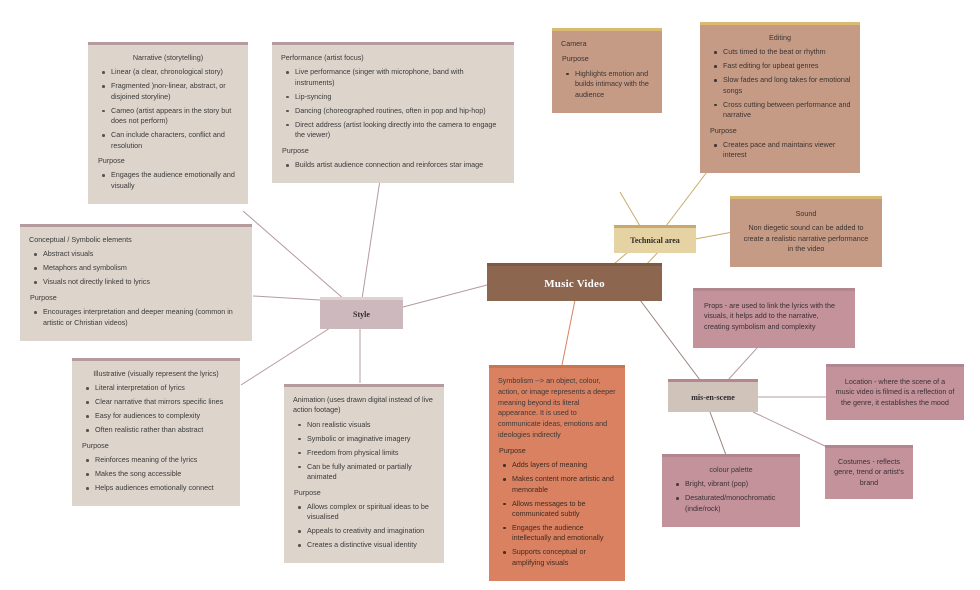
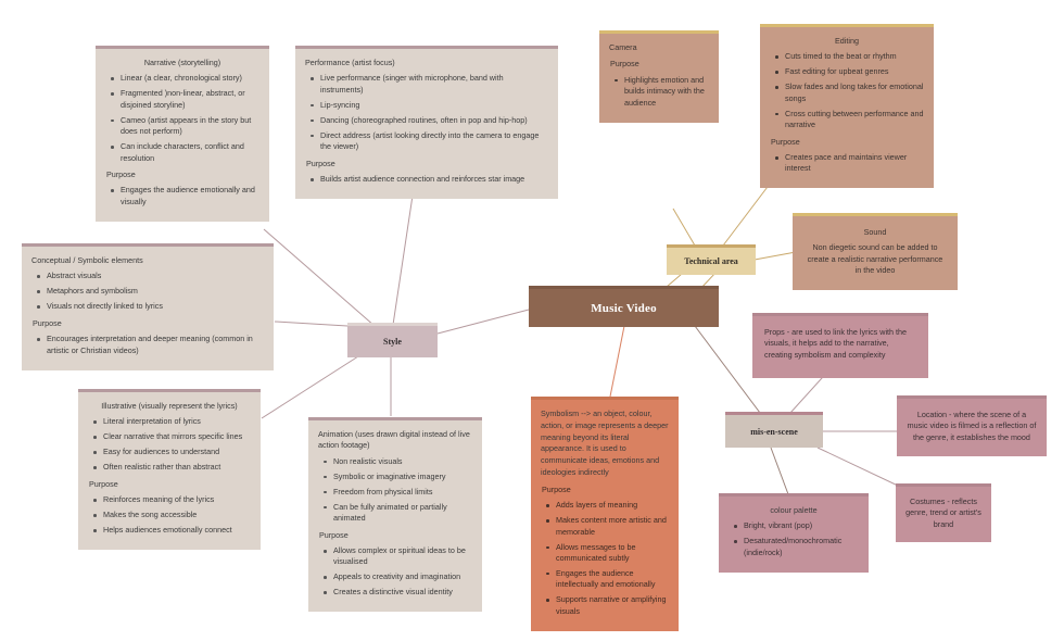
  Narrative (storytelling)
  Linear (a clear, chronological story)
  Fragmented )non-linear, abstract, or disjoined storyline)
  Cameo (artist appears in the story but does not perform)
  Can include characters, conflict and resolution
  Purpose
  Engages the audience emotionally and visually
  Performance (artist focus)
  Live performance (singer with microphone, band with instruments)
  Lip-syncing
  Dancing (choreographed routines, often in pop and hip-hop)
  Direct address (artist looking directly into the camera to engage the viewer)
  Purpose
  Builds artist audience connection and reinforces star image
  Camera
  Purpose
  Highlights emotion and builds intimacy with the audience
  Editing
  Cuts timed to the beat or rhythm
  Fast editing for upbeat genres
  Slow fades and long takes for emotional songs
  Cross cutting between performance and narrative
  Purpose
  Creates pace and maintains viewer interest
  Sound
  Non diegetic sound can be added to create a realistic narrative performance in the video
  Conceptual / Symbolic elements
  Abstract visuals
  Metaphors and symbolism
  Visuals not directly linked to lyrics
  Purpose
  Encourages interpretation and deeper meaning (common in artistic or Christian videos)
  Illustrative (visually represent the lyrics)
  Literal interpretation of lyrics
  Clear narrative that mirrors specific lines
- Easy for audiences to complexity
+ Easy for audiences to understand
  Often realistic rather than abstract
  Purpose
  Reinforces meaning of the lyrics
  Makes the song accessible
  Helps audiences emotionally connect
  Animation (uses drawn digital instead of live action footage)
  Non realistic visuals
  Symbolic or imaginative imagery
  Freedom from physical limits
  Can be fully animated or partially animated
  Purpose
  Allows complex or spiritual ideas to be visualised
  Appeals to creativity and imagination
  Creates a distinctive visual identity
  Symbolism --> an object, colour, action, or image represents a deeper meaning beyond its literal appearance. It is used to communicate ideas, emotions and ideologies indirectly
  Purpose
  Adds layers of meaning
  Makes content more artistic and memorable
  Allows messages to be communicated subtly
  Engages the audience intellectually and emotionally
- Supports conceptual or amplifying visuals
+ Supports narrative or amplifying visuals
  Props - are used to link the lyrics with the visuals, it helps add to the narrative, creating symbolism and complexity
  Location - where the scene of a music video is filmed is a reflection of the genre, it establishes the mood
  Costumes - reflects genre, trend or artist's brand
  colour palette
  Bright, vibrant (pop)
  Desaturated/monochromatic (indie/rock)
  Music Video
  Style
  Technical area
  mis-en-scene
